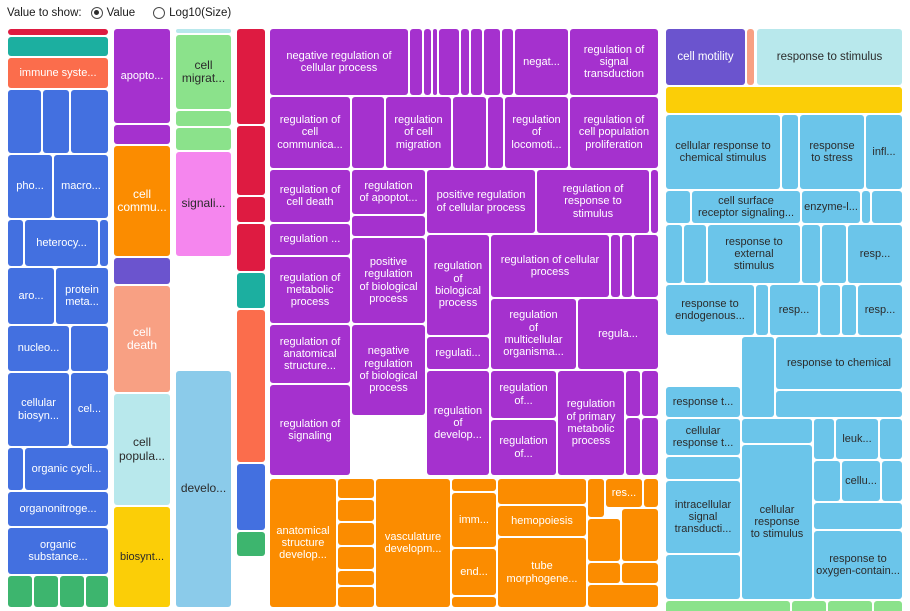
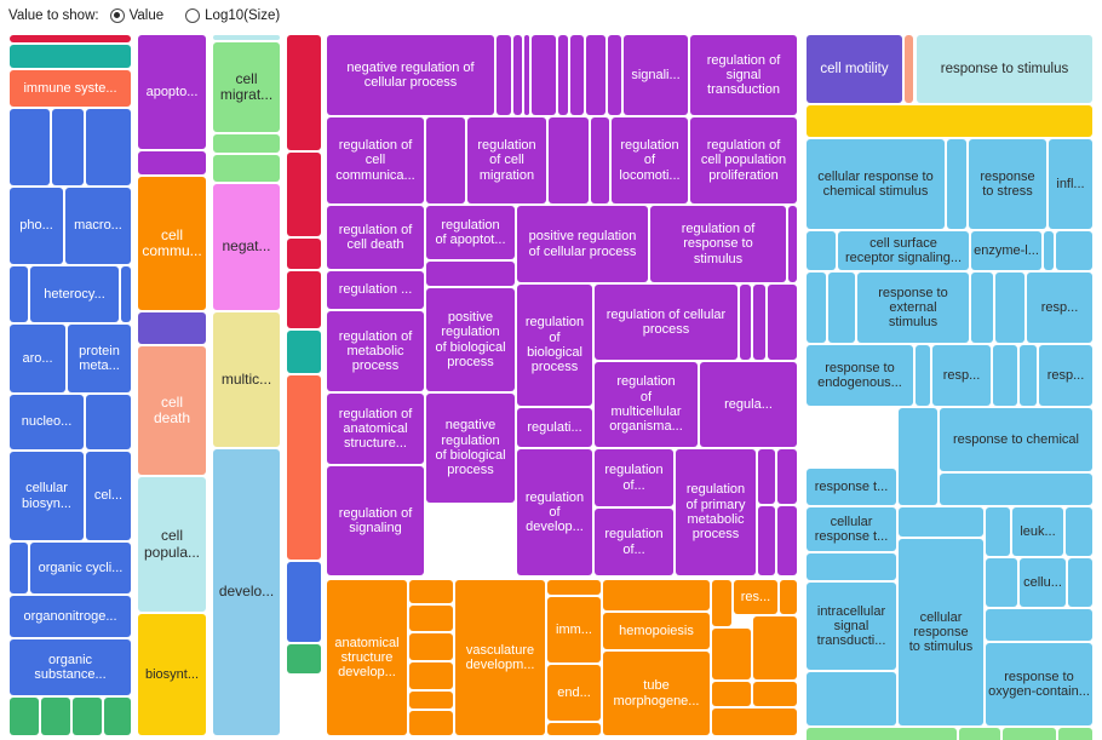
  Value to show:
  Value
  Log10(Size)
  immune syste...
  pho...
  macro...
  heterocy...
  aro...
  protein
  meta...
  nucleo...
  cellular
  biosyn...
  cel...
  organic cycli...
  organonitroge...
  organic
  substance...
  apopto...
  cell
  commu...
  cell
  death
  cell
  popula...
  biosynt...
  cell
  migrat...
- signali...
+ negat...
+ multic...
  develo...
  negative regulation of
  cellular process
- negat...
+ signali...
  regulation of
  signal
  transduction
  regulation of
  cell
  communica...
  regulation
  of cell
  migration
  regulation
  of
  locomoti...
  regulation of
  cell population
  proliferation
  regulation of
  cell death
  regulation
  of apoptot...
  positive regulation
  of cellular process
  regulation of
  response to
  stimulus
  regulation ...
  regulation of
  metabolic
  process
  positive
  regulation
  of biological
  process
  regulation
  of
  biological
  process
  regulation of cellular
  process
  regulation of
  anatomical
  structure...
  regulation of
  signaling
  negative
  regulation
  of biological
  process
  regulati...
  regulation
  of
  multicellular
  organisma...
  regula...
  regulation
  of
  develop...
  regulation
  of...
  regulation
  of...
  regulation
  of primary
  metabolic
  process
  anatomical
  structure
  develop...
  vasculature
  developm...
  imm...
  end...
  hemopoiesis
  tube
  morphogene...
  res...
  cell motility
  response to stimulus
  cellular response to
  chemical stimulus
  response
  to stress
  infl...
  cell surface
  receptor signaling...
  enzyme-l...
  response to
  external
  stimulus
  resp...
  response to
  endogenous...
  resp...
  resp...
  response t...
  response to chemical
  cellular
  response t...
  intracellular
  signal
  transducti...
  cellular
  response
  to stimulus
  leuk...
  cellu...
  response to
  oxygen-contain...
